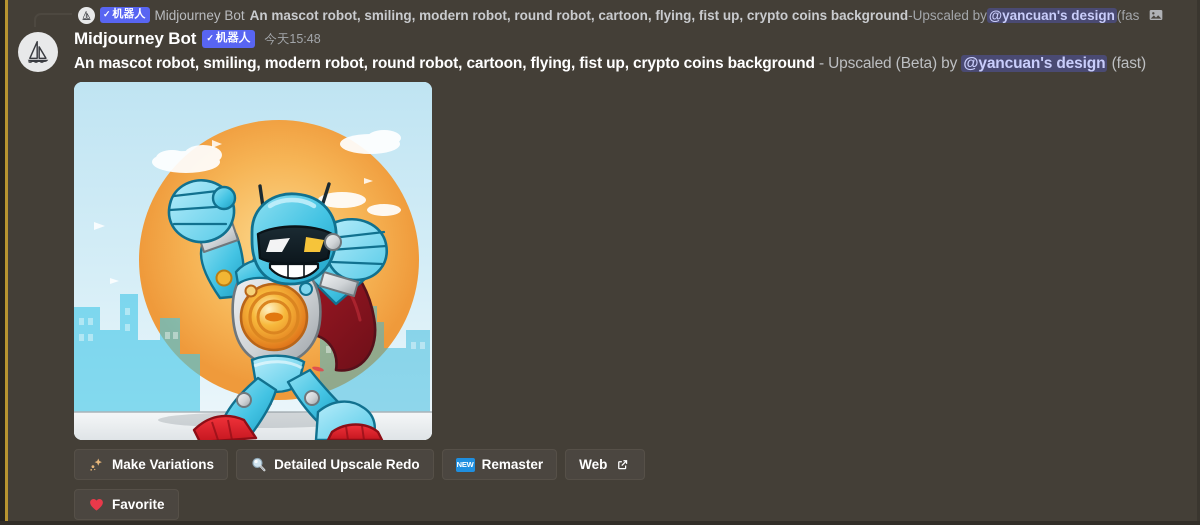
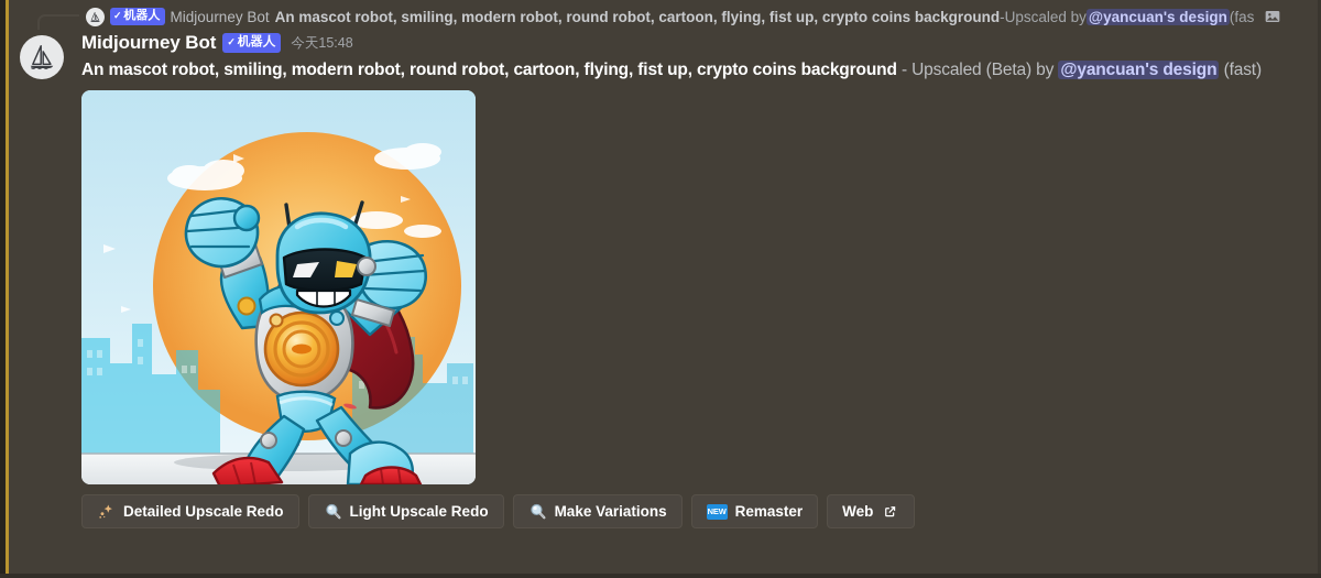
  ✓
  机器人
  Midjourney Bot
  An mascot robot, smiling, modern robot, round robot, cartoon, flying, fist up, crypto coins background
  -
  Upscaled by
  @yancuan's design
  Midjourney Bot
  ✓
  机器人
  今天15:48
  An mascot robot, smiling, modern robot, round robot, cartoon, flying, fist up, crypto coins background - Upscaled (Beta) by @yancuan's design (fast)
- Make Variations
+ Detailed Upscale Redo
+ Light Upscale Redo
- Detailed Upscale Redo
+ Make Variations
  NEW
  Remaster
  Web
- Favorite
